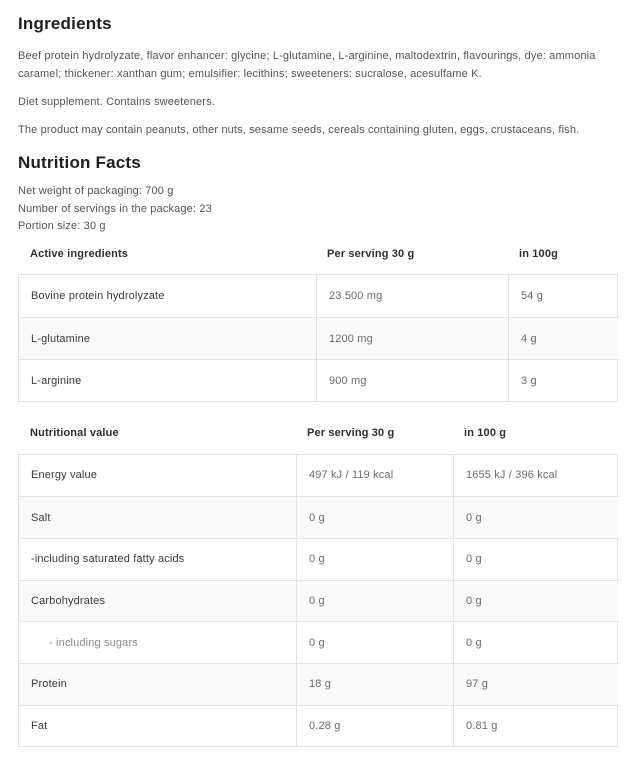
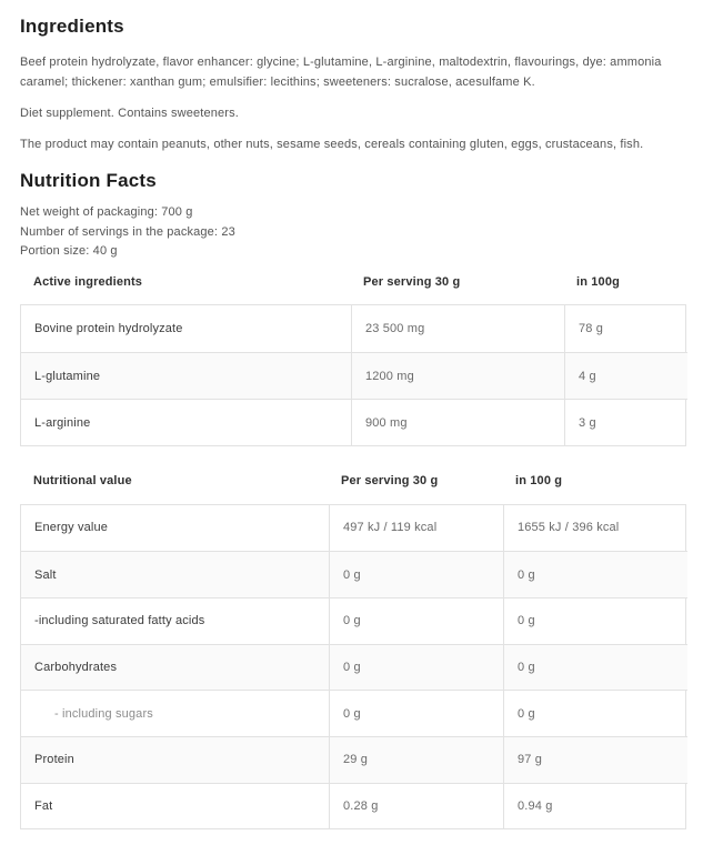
  Ingredients
  Beef protein hydrolyzate, flavor enhancer: glycine; L-glutamine, L-arginine, maltodextrin, flavourings, dye: ammonia caramel; thickener: xanthan gum; emulsifier: lecithins; sweeteners: sucralose, acesulfame K.
  Diet supplement. Contains sweeteners.
  The product may contain peanuts, other nuts, sesame seeds, cereals containing gluten, eggs, crustaceans, fish.
  Nutrition Facts
  Net weight of packaging: 700 g
  Number of servings in the package: 23
- Portion size: 30 g
+ Portion size: 40 g
  Active ingredients
  Per serving 30 g
  in 100g
  Bovine protein hydrolyzate
  23 500 mg
- 54 g
+ 78 g
  L-glutamine
  1200 mg
  4 g
  L-arginine
  900 mg
  3 g
  Nutritional value
  Per serving 30 g
  in 100 g
  Energy value
  497 kJ / 119 kcal
  1655 kJ / 396 kcal
  Salt
  0 g
  0 g
  -including saturated fatty acids
  0 g
  0 g
  Carbohydrates
  0 g
  0 g
  - including sugars
  0 g
  0 g
  Protein
- 18 g
+ 29 g
  97 g
  Fat
  0.28 g
- 0.81 g
+ 0.94 g
